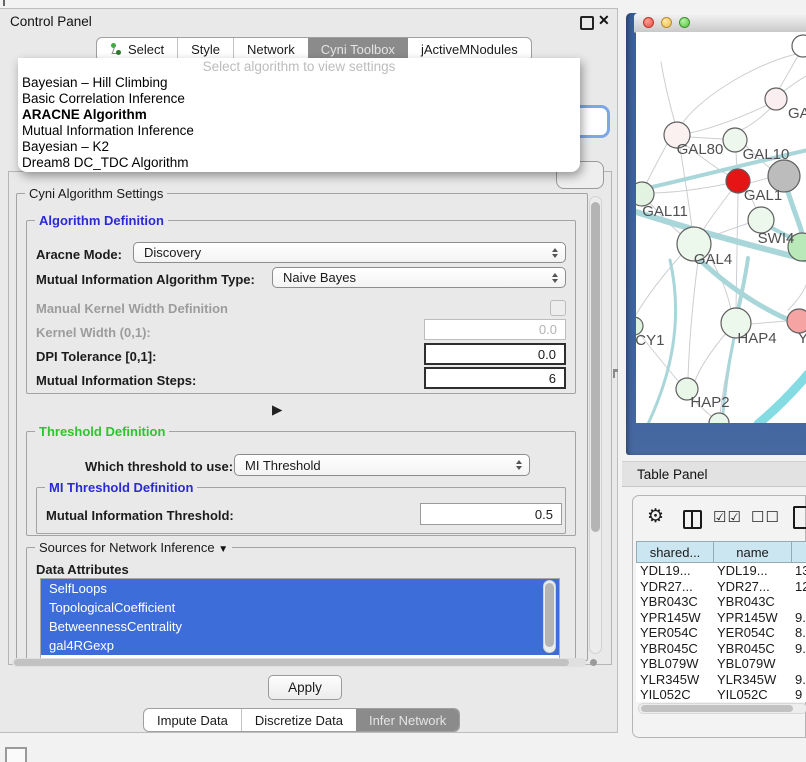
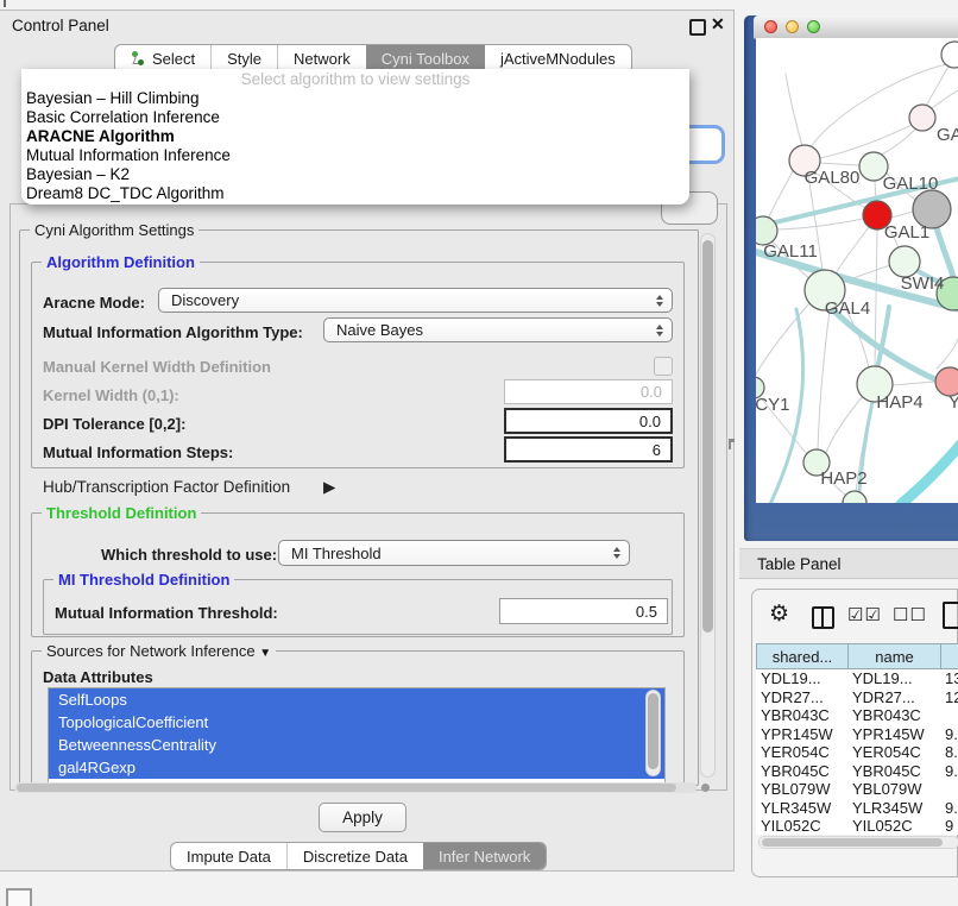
  Control Panel
  ✕
  Select
  Style
  Network
  Cyni Toolbox
  jActiveMNodules
  Select algorithm to view settings
  Bayesian – Hill Climbing
  Basic Correlation Inference
  ARACNE Algorithm
  Mutual Information Inference
  Bayesian – K2
  Dream8 DC_TDC Algorithm
  Cyni Algorithm Settings
  Algorithm Definition
  Aracne Mode:
  Discovery
  Mutual Information Algorithm Type:
  Naive Bayes
  Manual Kernel Width Definition
  Kernel Width (0,1):
  0.0
- DPI Tolerance [0,1]:
+ DPI Tolerance [0,2]:
  0.0
  Mutual Information Steps:
  6
+ Hub/Transcription Factor Definition
  ▶
  Threshold Definition
  Which threshold to use:
  MI Threshold
  MI Threshold Definition
  Mutual Information Threshold:
  0.5
  Sources for Network Inference ▼
  Data Attributes
  SelfLoops
  TopologicalCoefficient
  BetweennessCentrality
  gal4RGexp
  Apply
  Impute Data
  Discretize Data
  Infer Network
  GAL80
  GAL10
  GAL1
  GAL11
  SWI4
  GAL4
  CY1
  HAP4
  Y
  HAP2
  Table Panel
  ⚙
  ☑☑
  ☐☐
  shared...
  name
  YDL19...
  YDL19...
  YDR27...
  YDR27...
  YBR043C
  YBR043C
  YPR145W
  YPR145W
  9.
  YER054C
  YER054C
  8.
  YBR045C
  YBR045C
  9.
  YBL079W
  YBL079W
  YLR345W
  YLR345W
  9.
  YIL052C
  YIL052C
  9
